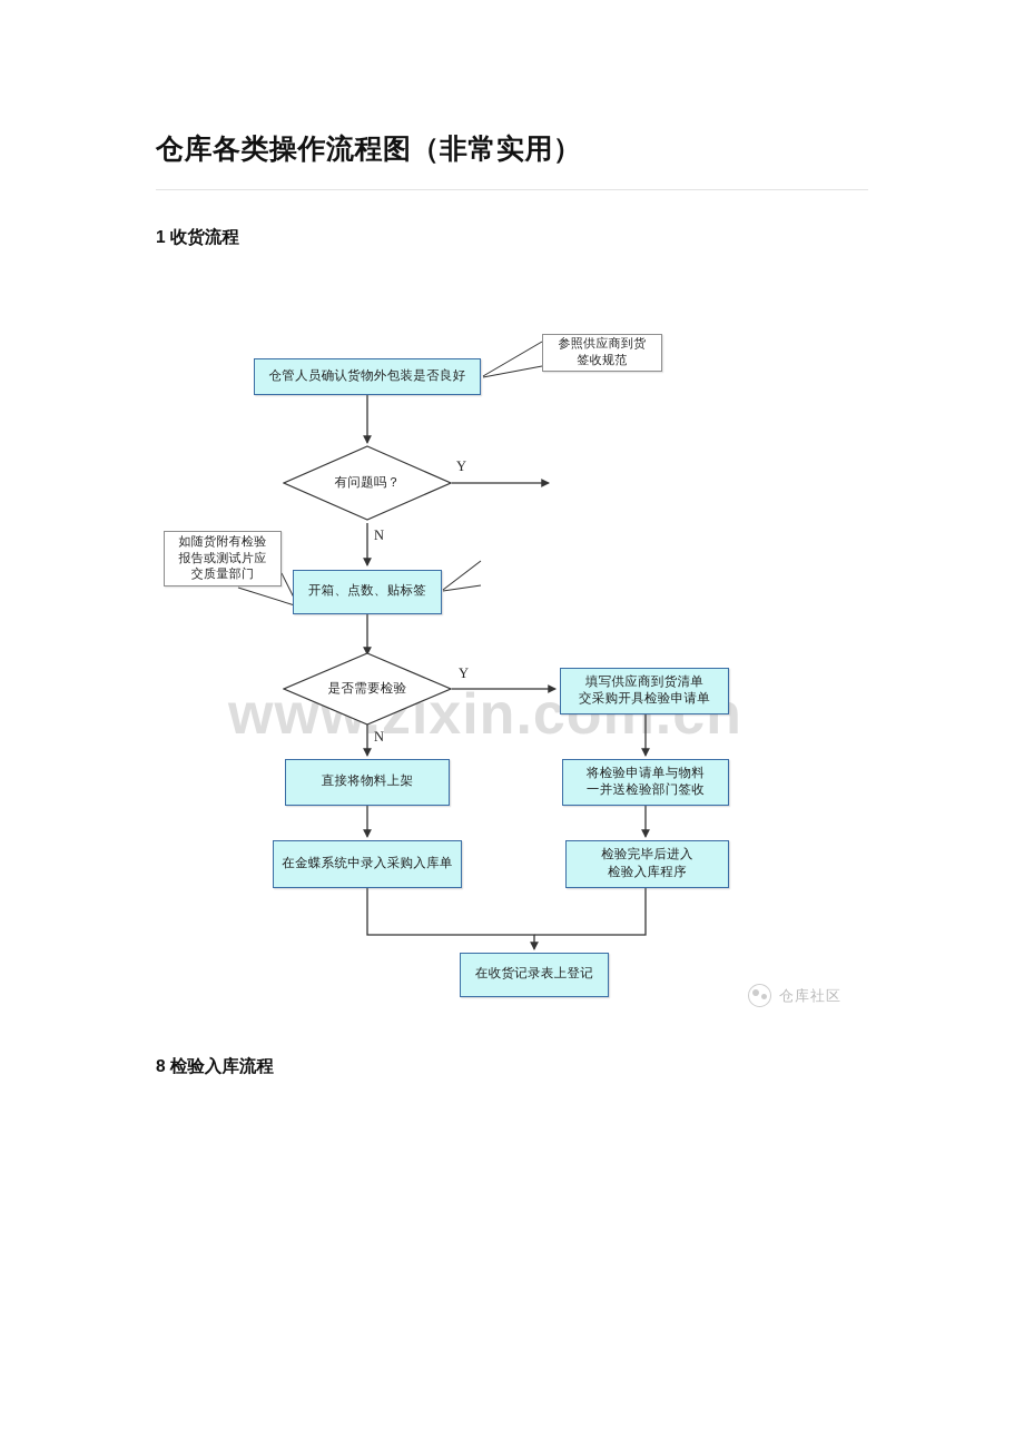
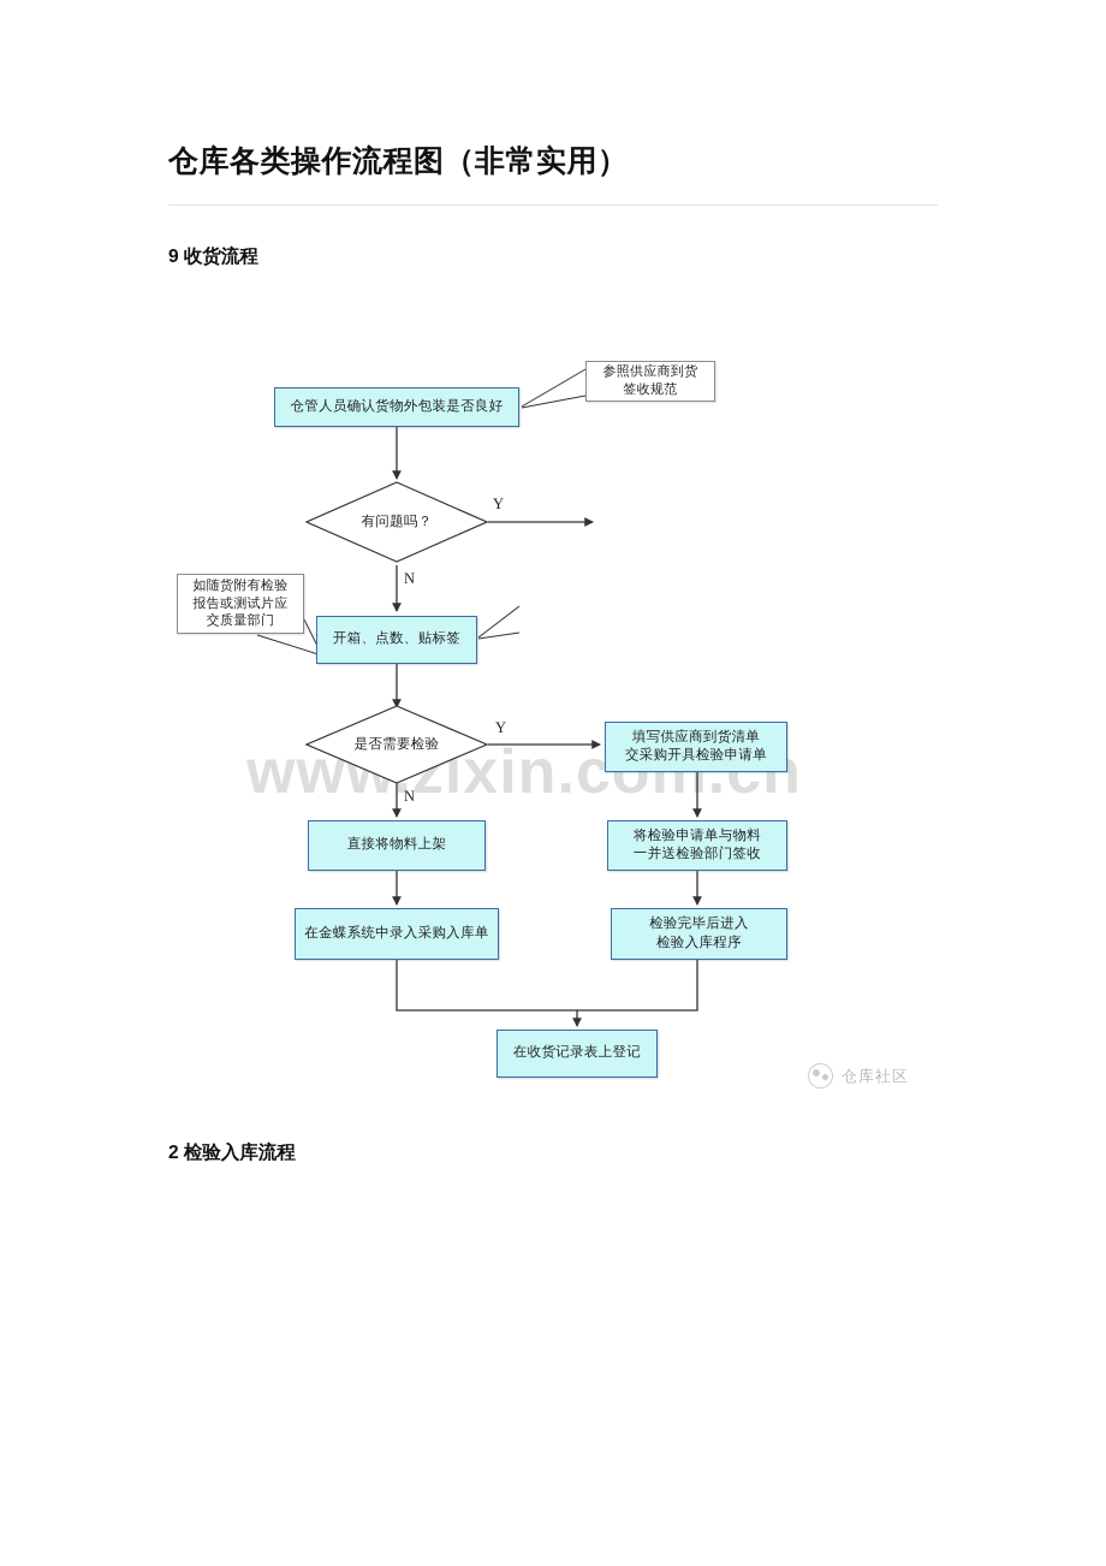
  仓库各类操作流程图（非常实用）
- 1 收货流程
+ 9 收货流程
- 8 检验入库流程
+ 2 检验入库流程
  wwzixin.com.cn
  仓库社区
  仓管人员确认货物外包装是否良好
  参照供应商到货
  签收规范
  有问题吗？
  Y
  N
  如随货附有检验
  报告或测试片应
  交质量部门
  开箱、点数、贴标签
  是否需要检验
  Y
  N
  填写供应商到货清单
  交采购开具检验申请单
  直接将物料上架
  将检验申请单与物料
  一并送检验部门签收
  在金蝶系统中录入采购入库单
  检验完毕后进入
  检验入库程序
  在收货记录表上登记
